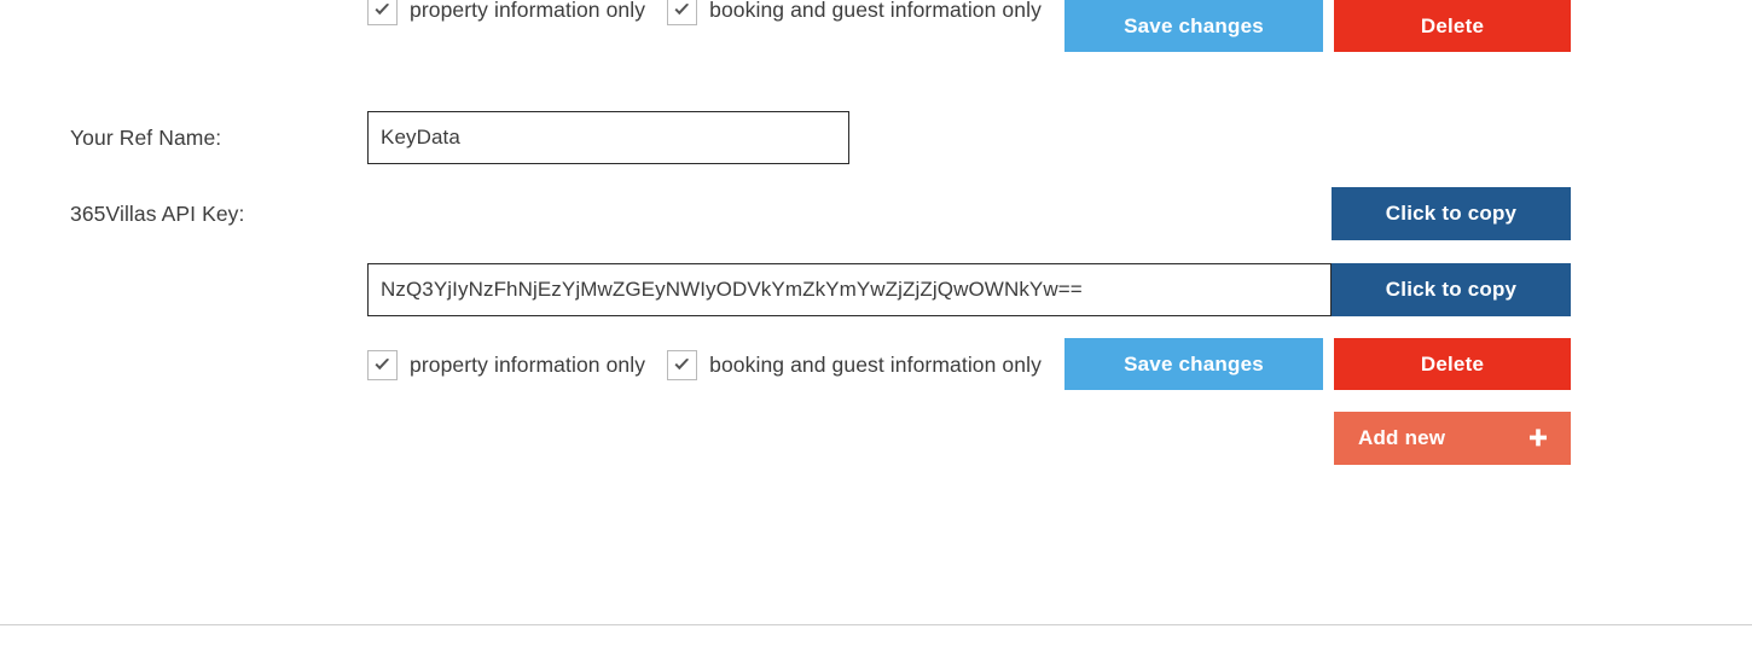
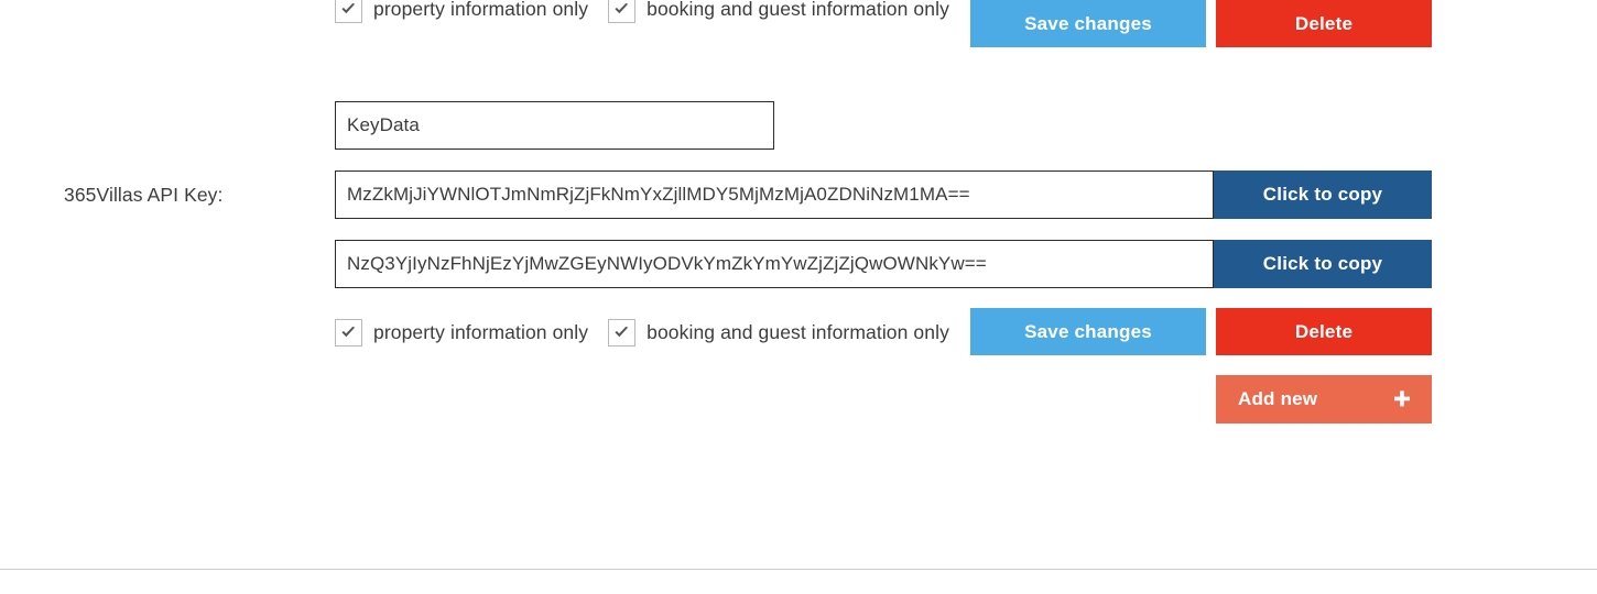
  property information only
  booking and guest information only
  Save changes
  Delete
- Your Ref Name:
  KeyData
  365Villas API Key:
+ MzZkMjJiYWNlOTJmNmRjZjFkNmYxZjllMDY5MjMzMjA0ZDNiNzM1MA==
  Click to copy
  NzQ3YjIyNzFhNjEzYjMwZGEyNWIyODVkYmZkYmYwZjZjZjQwOWNkYw==
  Click to copy
  property information only
  booking and guest information only
  Save changes
  Delete
  Add new
